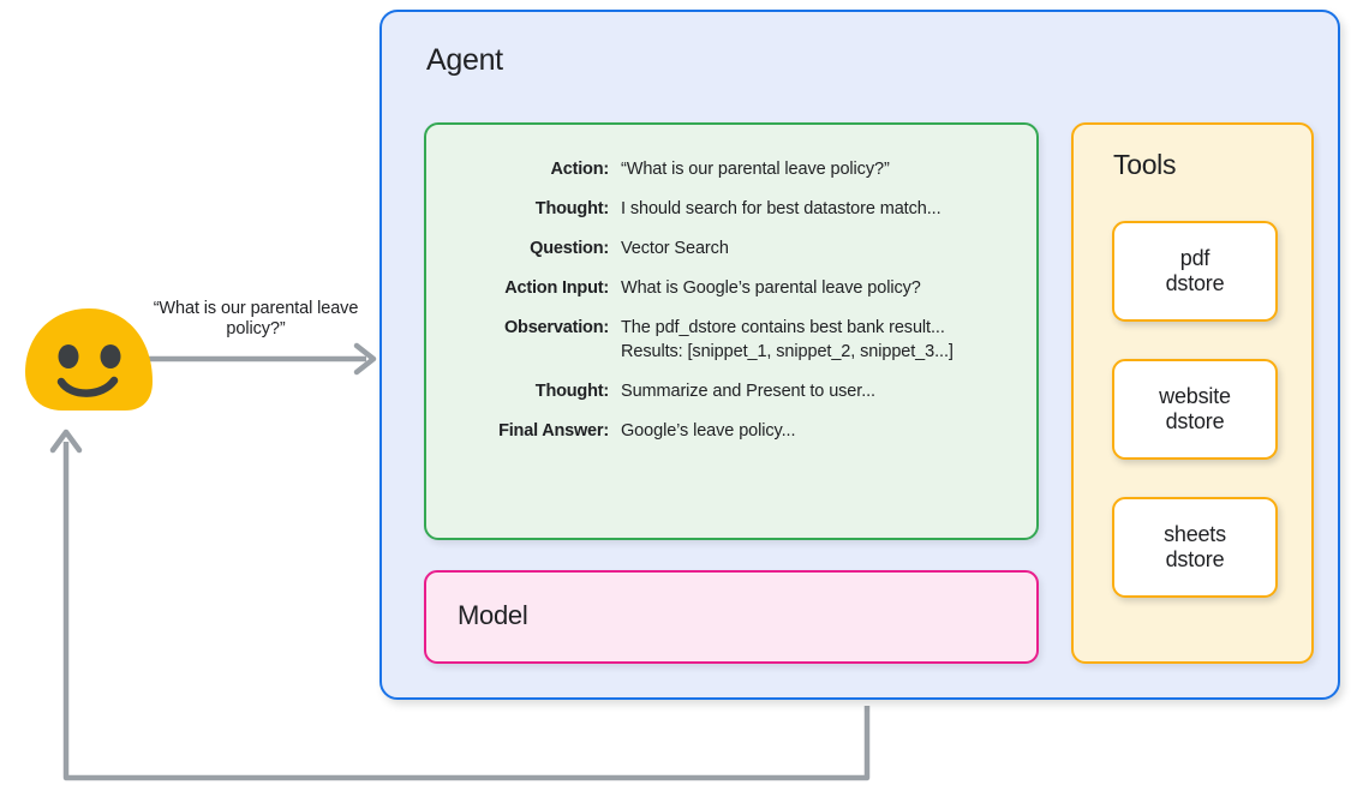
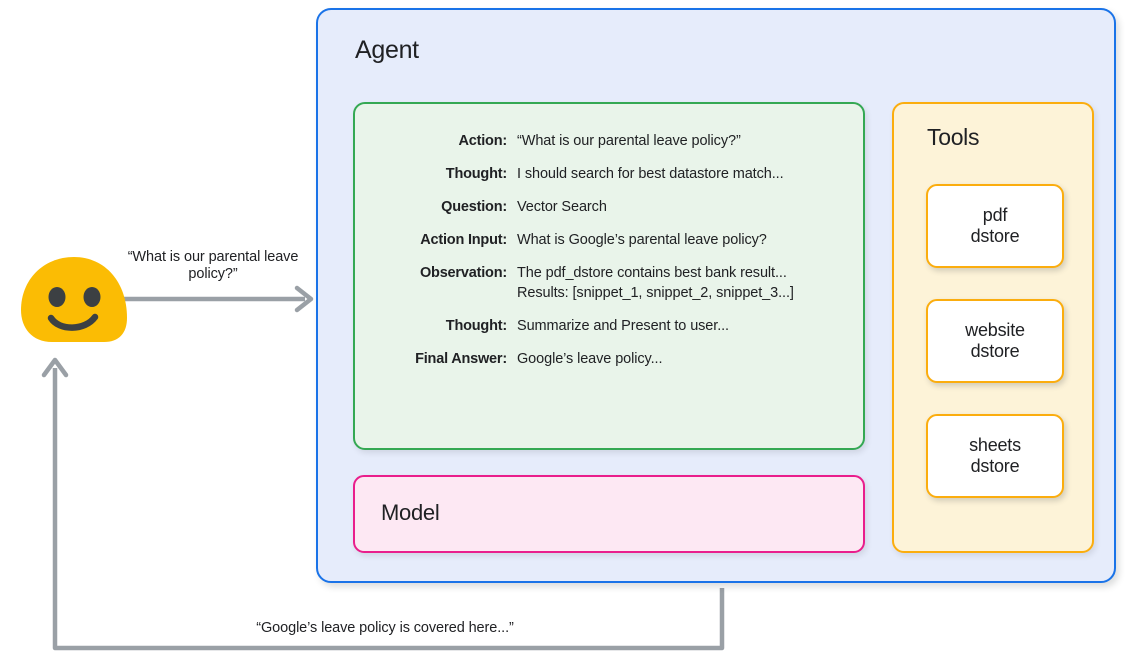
  “What is our parental leave policy?”
  Agent
  Action:
  “What is our parental leave policy?”
  Thought:
  I should search for best datastore match...
  Question:
  Vector Search
  Action Input:
  What is Google’s parental leave policy?
  Observation:
  The pdf_dstore contains best bank result...
  Results: [snippet_1, snippet_2, snippet_3...]
  Thought:
  Summarize and Present to user...
  Final Answer:
  Google’s leave policy...
  Model
  Tools
  pdf
  dstore
  website
  dstore
  sheets
  dstore
+ “Google’s leave policy is covered here...”
